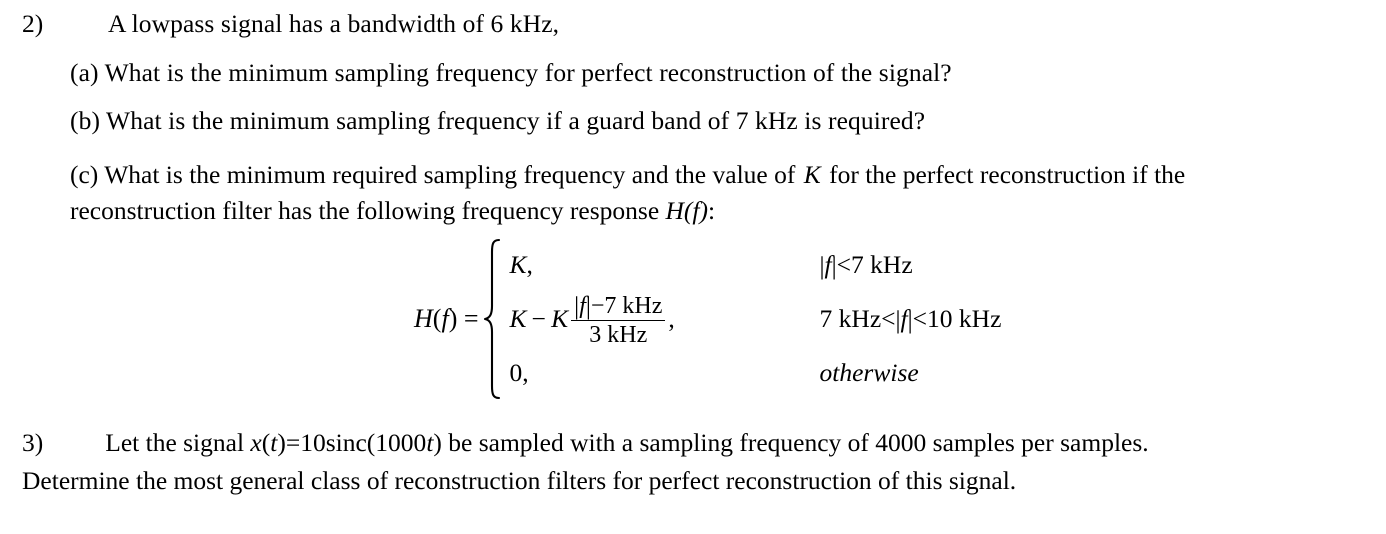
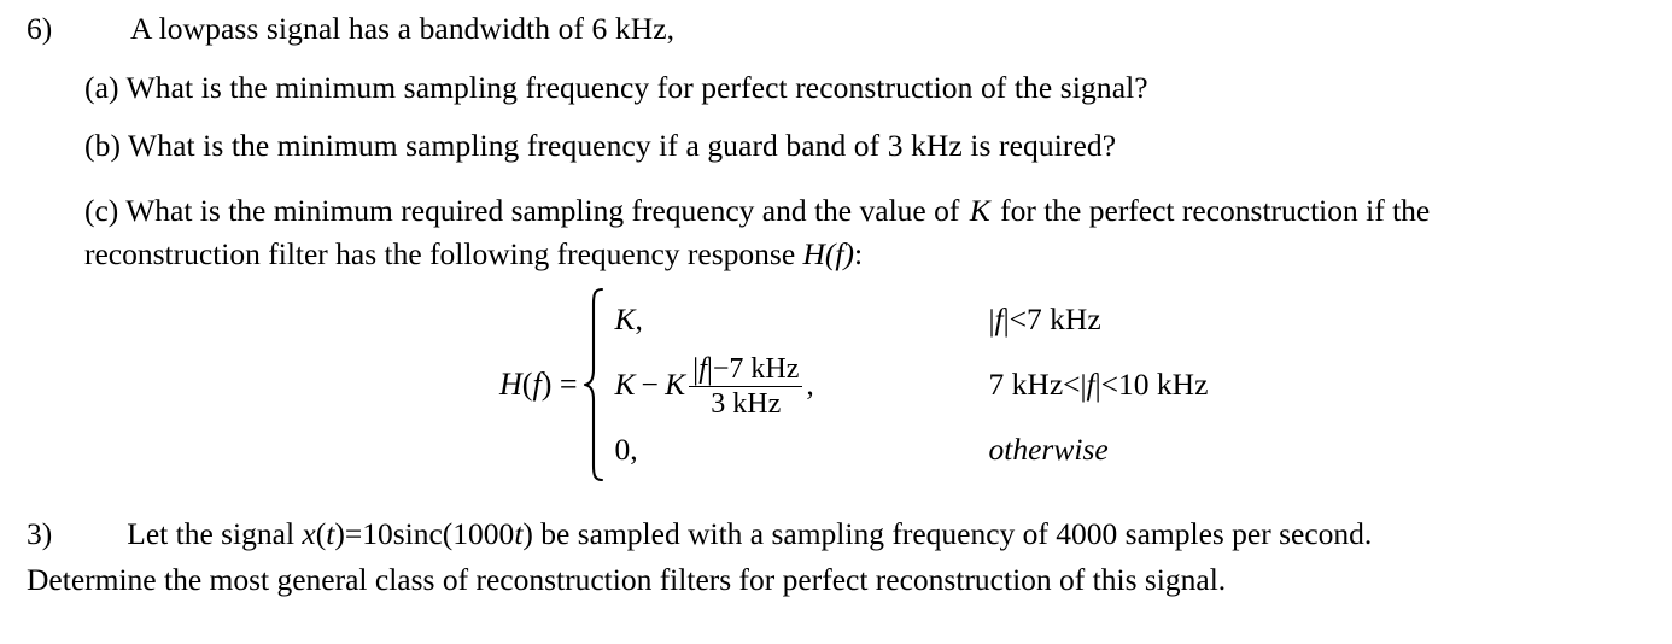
- 2)
+ 6)
  A lowpass signal has a bandwidth of 6 kHz,
  (a) What is the minimum sampling frequency for perfect reconstruction of the signal?
- (b) What is the minimum sampling frequency if a guard band of 7 kHz is required?
+ (b) What is the minimum sampling frequency if a guard band of 3 kHz is required?
  (c) What is the minimum required sampling frequency and the value of K for the perfect reconstruction if the
  reconstruction filter has the following frequency response H(f):
  H(f) =
  K
  ,
  |f|<7 kHz
  K
  −
  K
  |f|−7 kHz
  3 kHz
  ,
  7 kHz<|f|<10 kHz
  0,
  otherwise
- 3) Let the signal x(t)=10sinc(1000t) be sampled with a sampling frequency of 4000 samples per samples.
+ 3) Let the signal x(t)=10sinc(1000t) be sampled with a sampling frequency of 4000 samples per second.
  Determine the most general class of reconstruction filters for perfect reconstruction of this signal.
